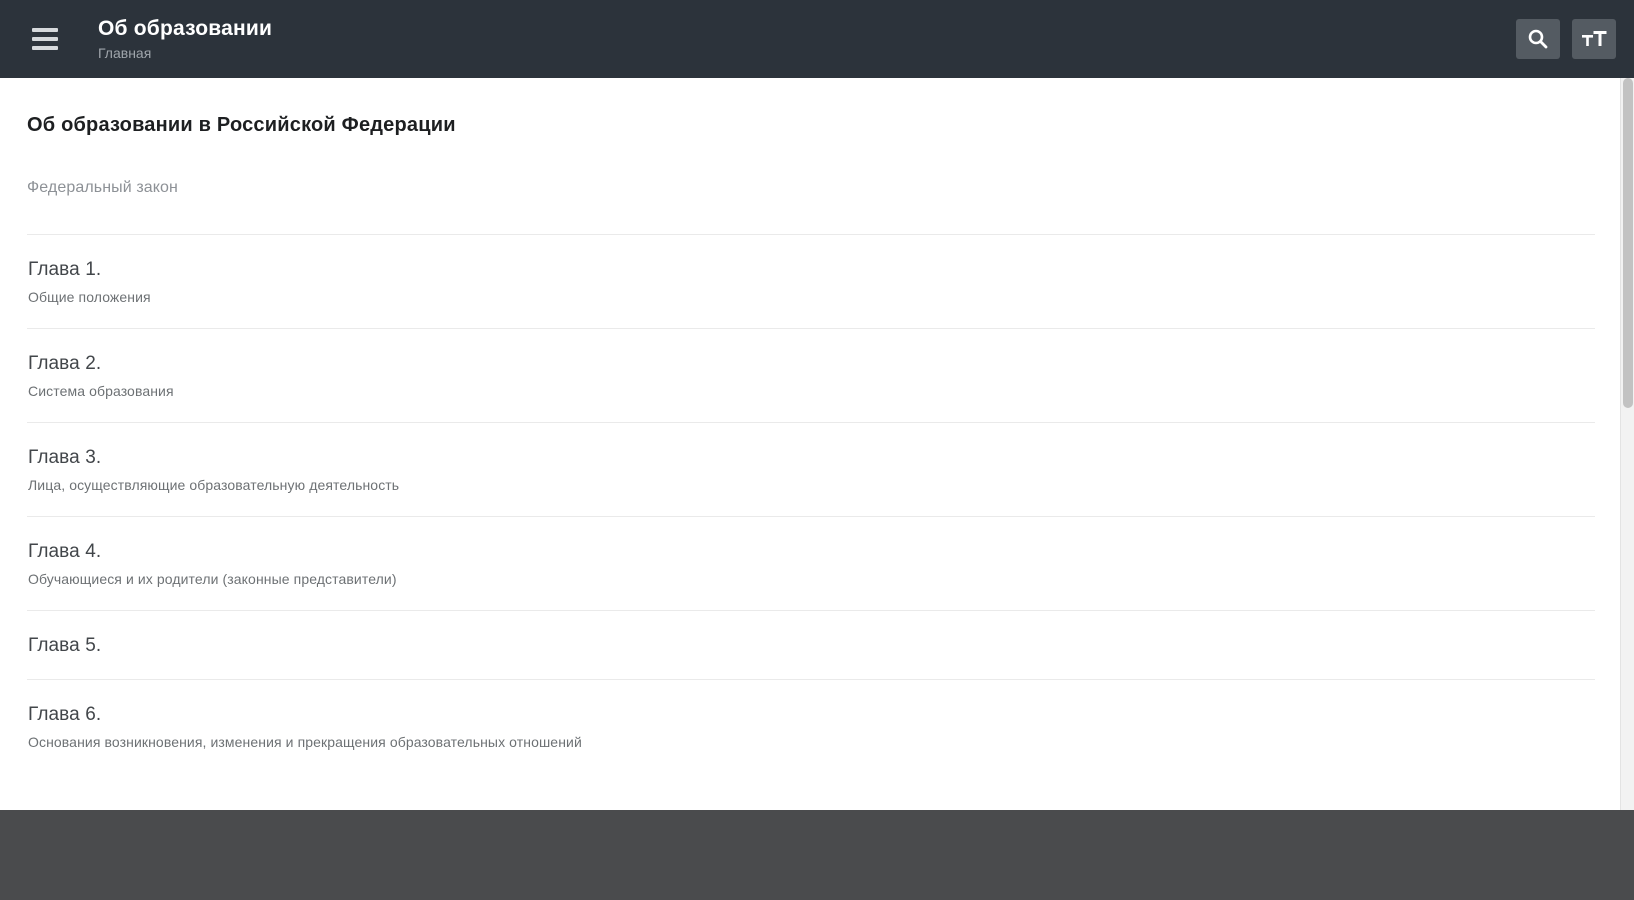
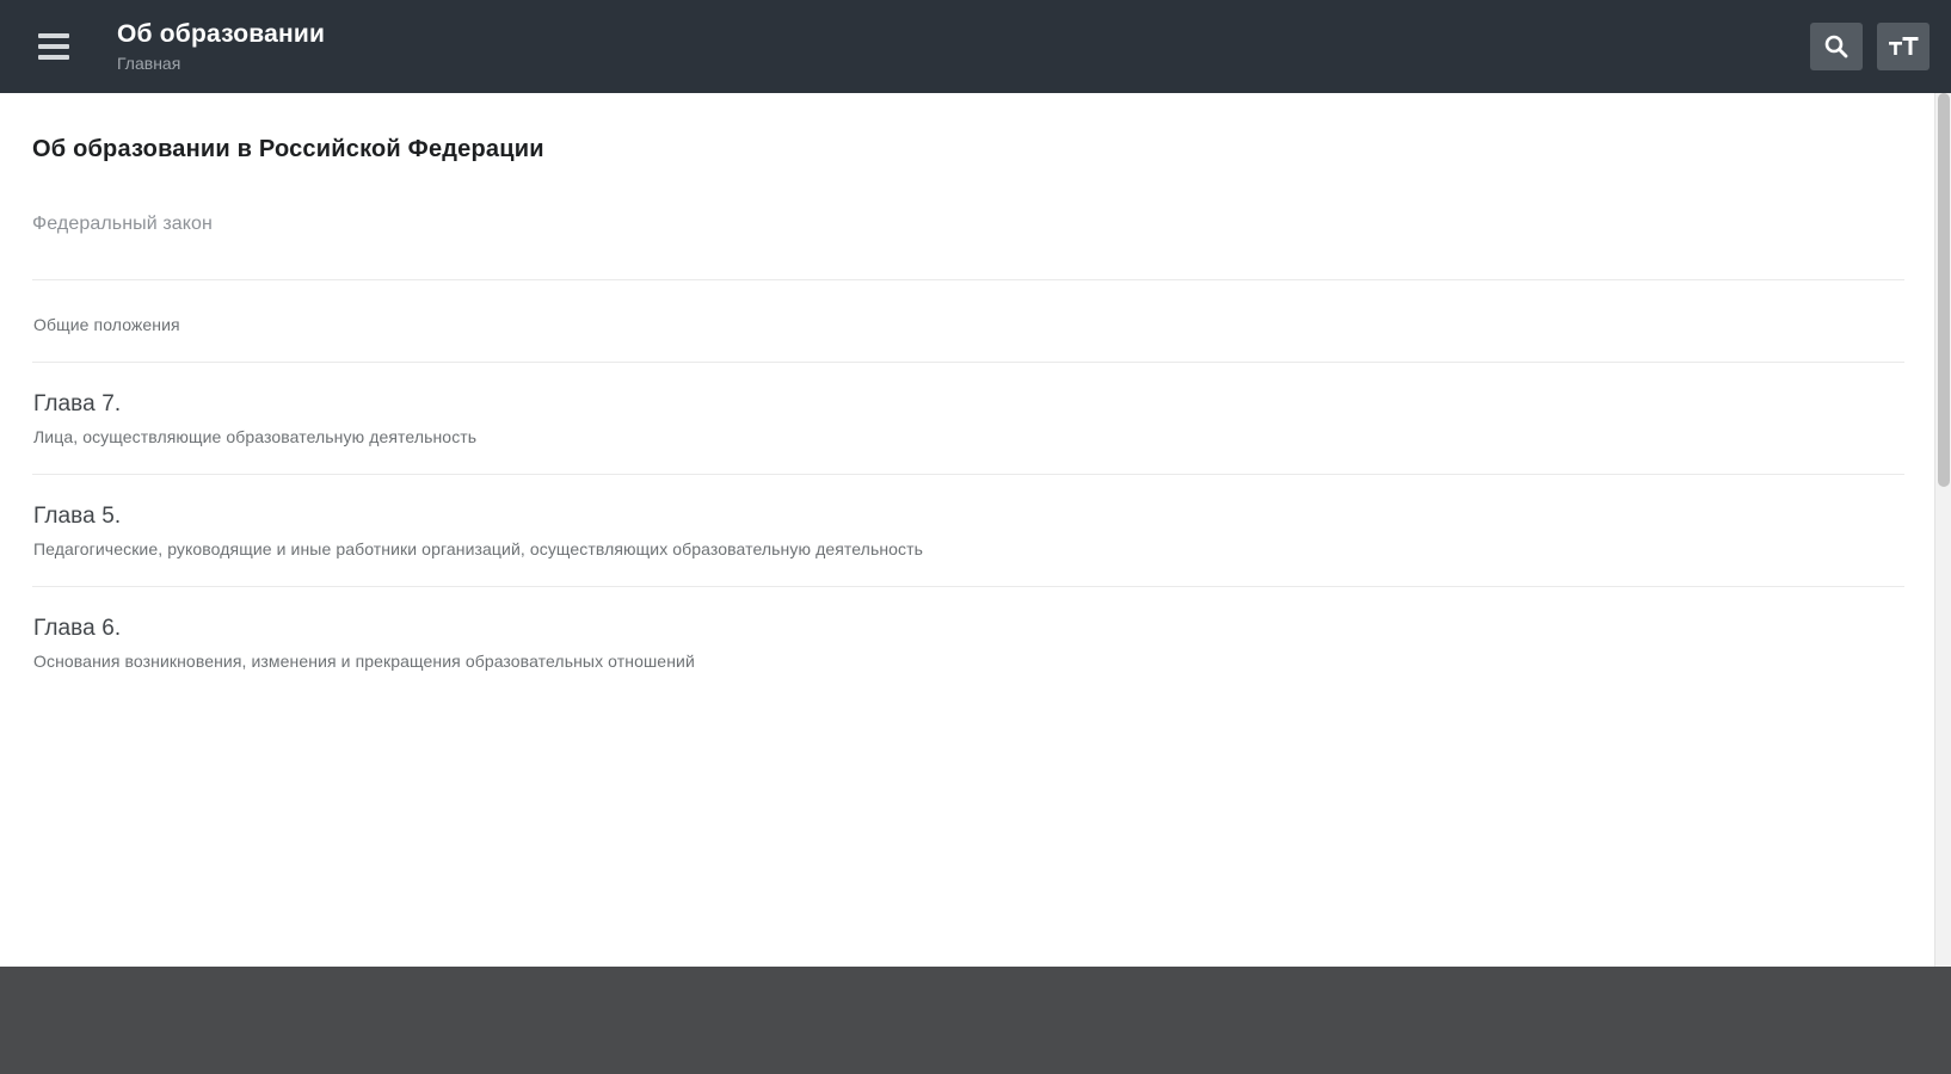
  Об образовании
  Главная
  Об образовании в Российской Федерации
  Федеральный закон
- Глава 1.
  Общие положения
- Глава 2.
- Система образования
- Глава 3.
+ Глава 7.
  Лица, осуществляющие образовательную деятельность
- Глава 4.
- Обучающиеся и их родители (законные представители)
  Глава 5.
+ Педагогические, руководящие и иные работники организаций, осуществляющих образовательную деятельность
  Глава 6.
  Основания возникновения, изменения и прекращения образовательных отношений
